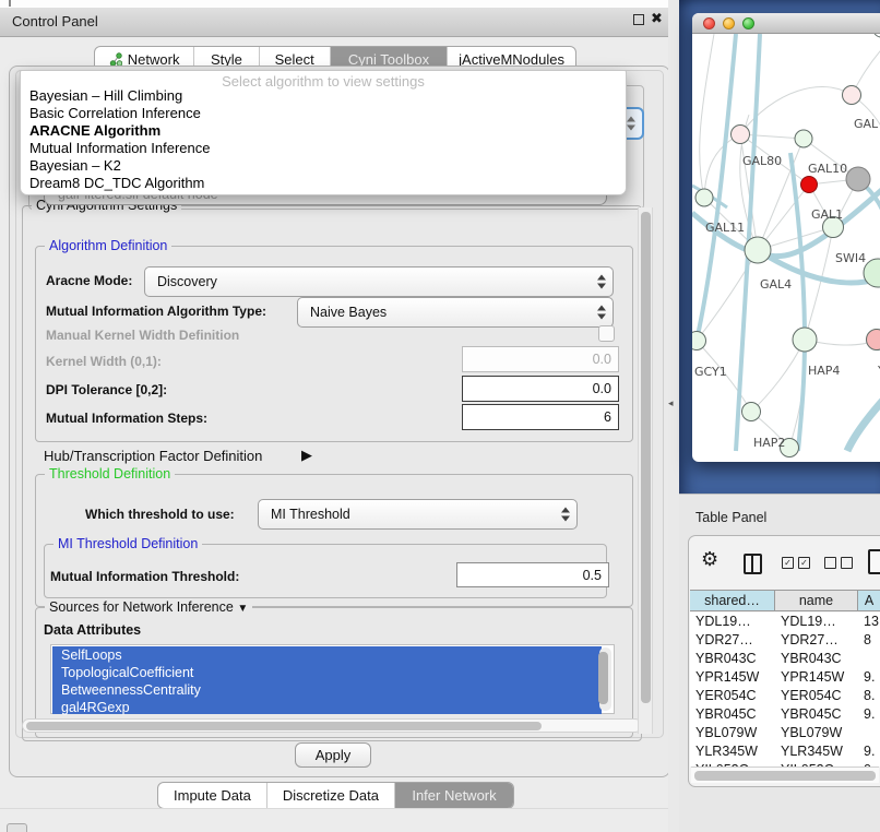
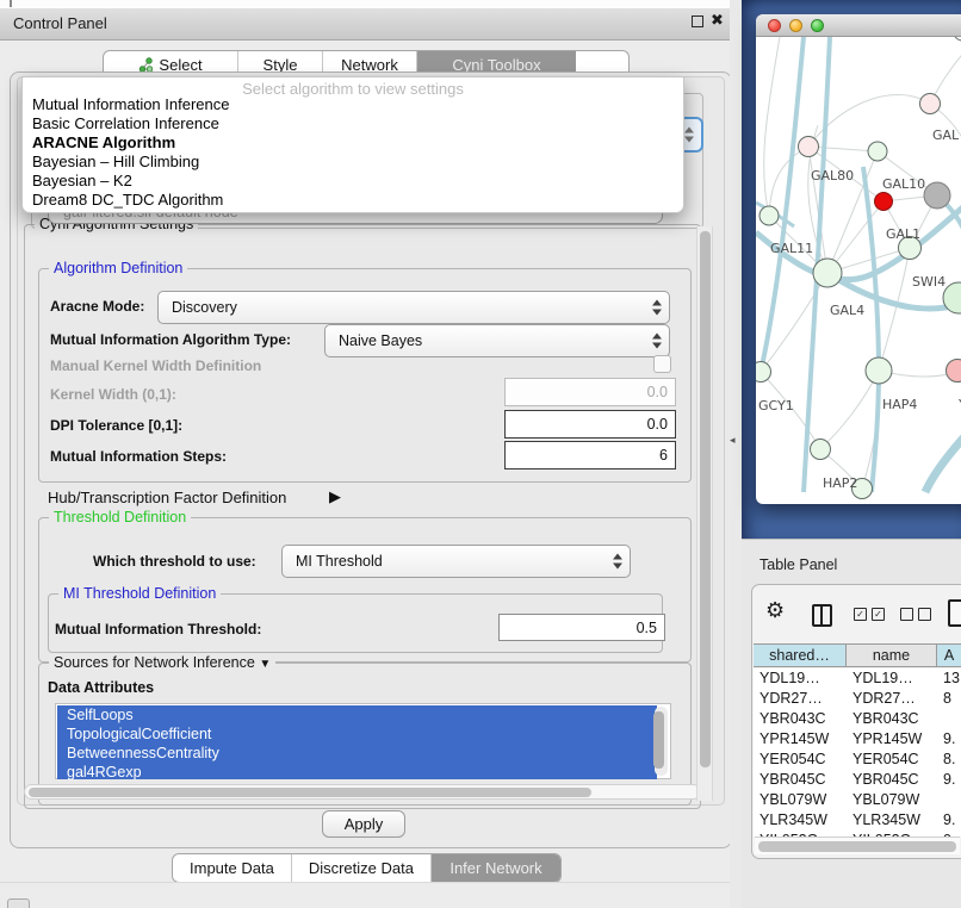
  Control Panel
  ✖
- Network
+ Select
  Style
- Select
+ Network
  Cyni Toolbox
- jActiveMNodules
  Select algorithm to view settings
- Bayesian – Hill Climbing
+ Mutual Information Inference
  Basic Correlation Inference
  ARACNE Algorithm
- Mutual Information Inference
+ Bayesian – Hill Climbing
  Bayesian – K2
  Dream8 DC_TDC Algorithm
  Cyni Algorithm Settings
  Algorithm Definition
  Aracne Mode:
  Discovery
  Mutual Information Algorithm Type:
  Naive Bayes
  Manual Kernel Width Definition
  Kernel Width (0,1):
  0.0
- DPI Tolerance [0,2]:
+ DPI Tolerance [0,1]:
  0.0
  Mutual Information Steps:
  6
  Hub/Transcription Factor Definition
  ▶
  Threshold Definition
  Which threshold to use:
  MI Threshold
  MI Threshold Definition
  Mutual Information Threshold:
  0.5
  Sources for Network Inference ▼
  Data Attributes
  SelfLoops
  TopologicalCoefficient
  BetweennessCentrality
  gal4RGexp
  Apply
  Impute Data
  Discretize Data
  Infer Network
  ◂
  GAL
  GAL80
  GAL10
  GAL1
  GAL11
  GAL4
  SWI4
  GCY1
  HAP4
  HAP2
  Table Panel
  ⚙
  ✓
  ✓
  shared…
  name
  A
  YDL19…
  YDL19…
  13
  YDR27…
  YDR27…
  8
  YBR043C
  YBR043C
  YPR145W
  YPR145W
  9.
  YER054C
  YER054C
  8.
  YBR045C
  YBR045C
  9.
  YBL079W
  YBL079W
  YLR345W
  YLR345W
  9.
